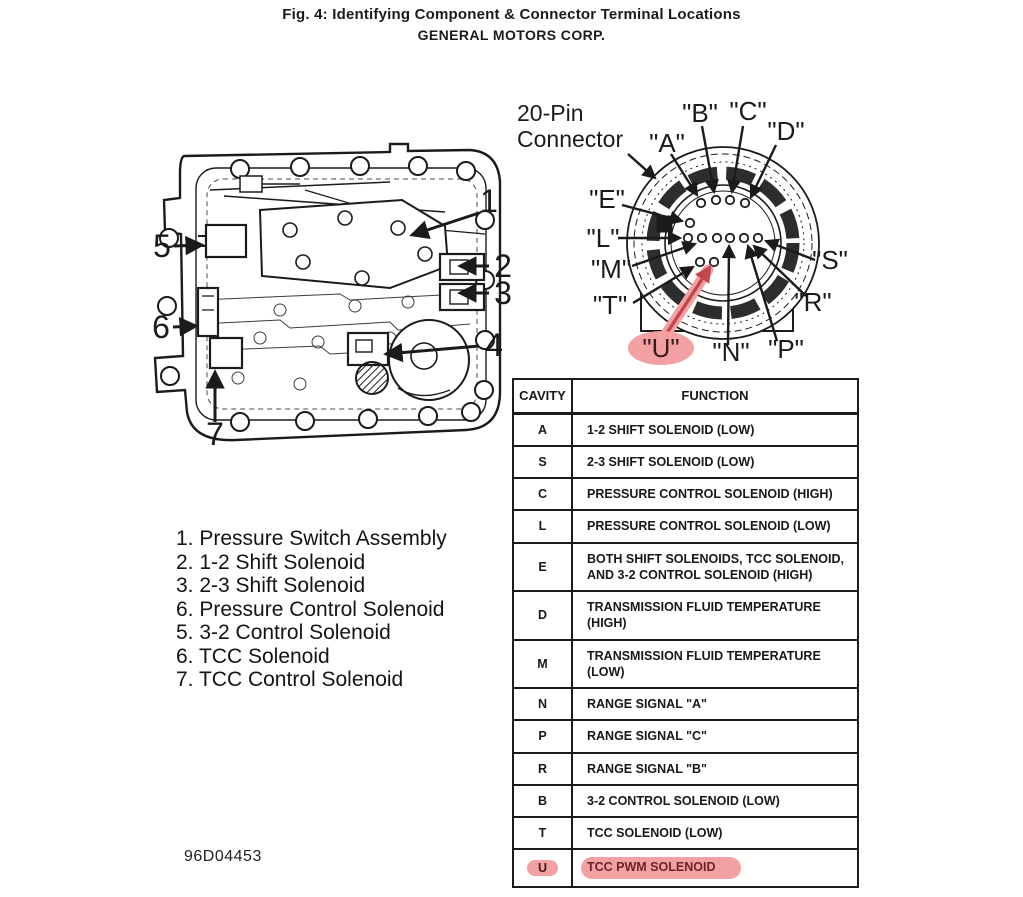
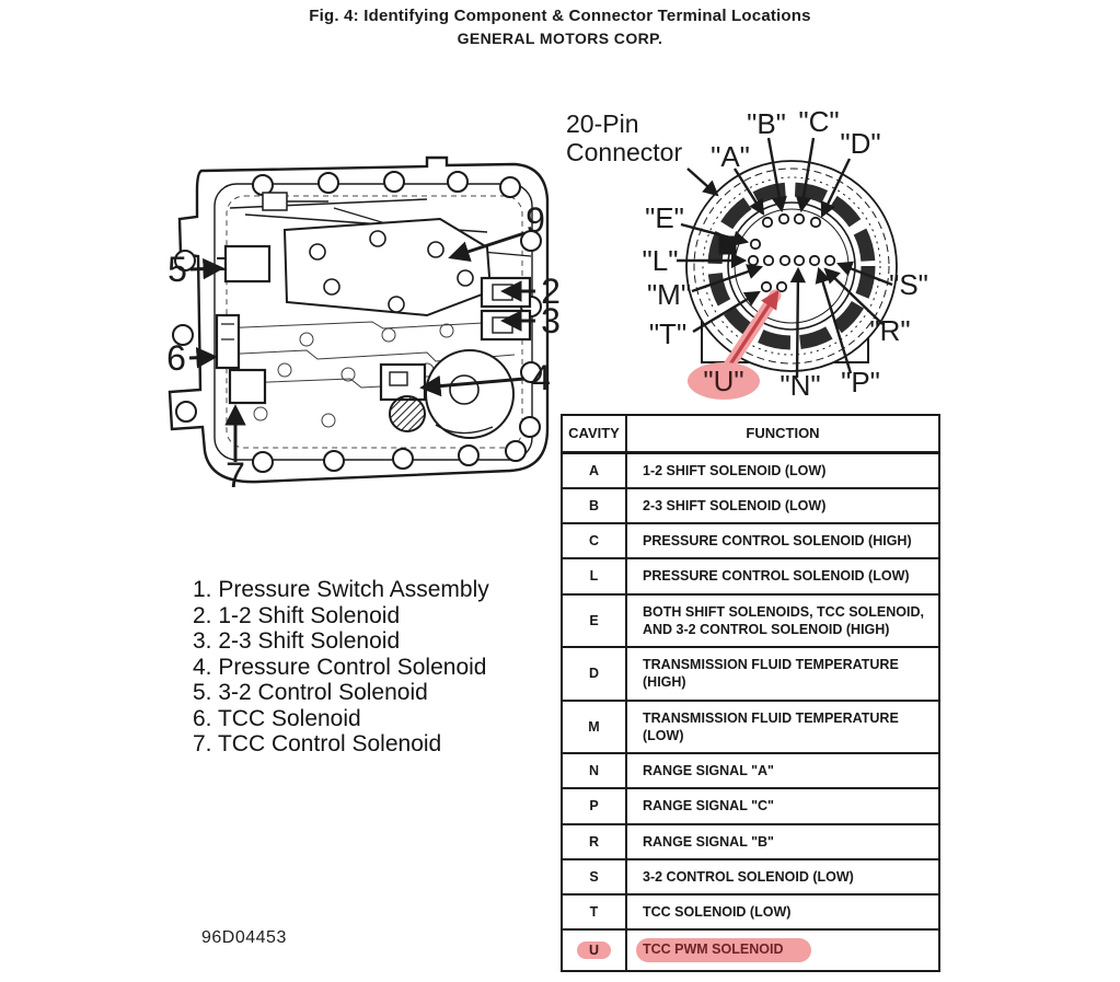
  Fig. 4: Identifying Component & Connector Terminal Locations
  GENERAL MOTORS CORP.
- 1
+ 9
  2
  3
  4
  5
  6
  7
  20-Pin
  Connector
  "B"
  "C"
  "A"
  "D"
  "E"
  "L"
  "M"
  "T"
  "S"
  "R"
  "U"
  "N"
  "P"
  1. Pressure Switch Assembly
  2. 1-2 Shift Solenoid
  3. 2-3 Shift Solenoid
- 6. Pressure Control Solenoid
+ 4. Pressure Control Solenoid
  5. 3-2 Control Solenoid
  6. TCC Solenoid
  7. TCC Control Solenoid
  CAVITY	FUNCTION
  A	1-2 SHIFT SOLENOID (LOW)
- S	2-3 SHIFT SOLENOID (LOW)
+ B	2-3 SHIFT SOLENOID (LOW)
  C	PRESSURE CONTROL SOLENOID (HIGH)
  L	PRESSURE CONTROL SOLENOID (LOW)
  E	BOTH SHIFT SOLENOIDS, TCC SOLENOID, AND 3-2 CONTROL SOLENOID (HIGH)
  D	TRANSMISSION FLUID TEMPERATURE (HIGH)
  M	TRANSMISSION FLUID TEMPERATURE (LOW)
  N	RANGE SIGNAL "A"
  P	RANGE SIGNAL "C"
  R	RANGE SIGNAL "B"
- B	3-2 CONTROL SOLENOID (LOW)
+ S	3-2 CONTROL SOLENOID (LOW)
  T	TCC SOLENOID (LOW)
  U	TCC PWM SOLENOID
  96D04453
